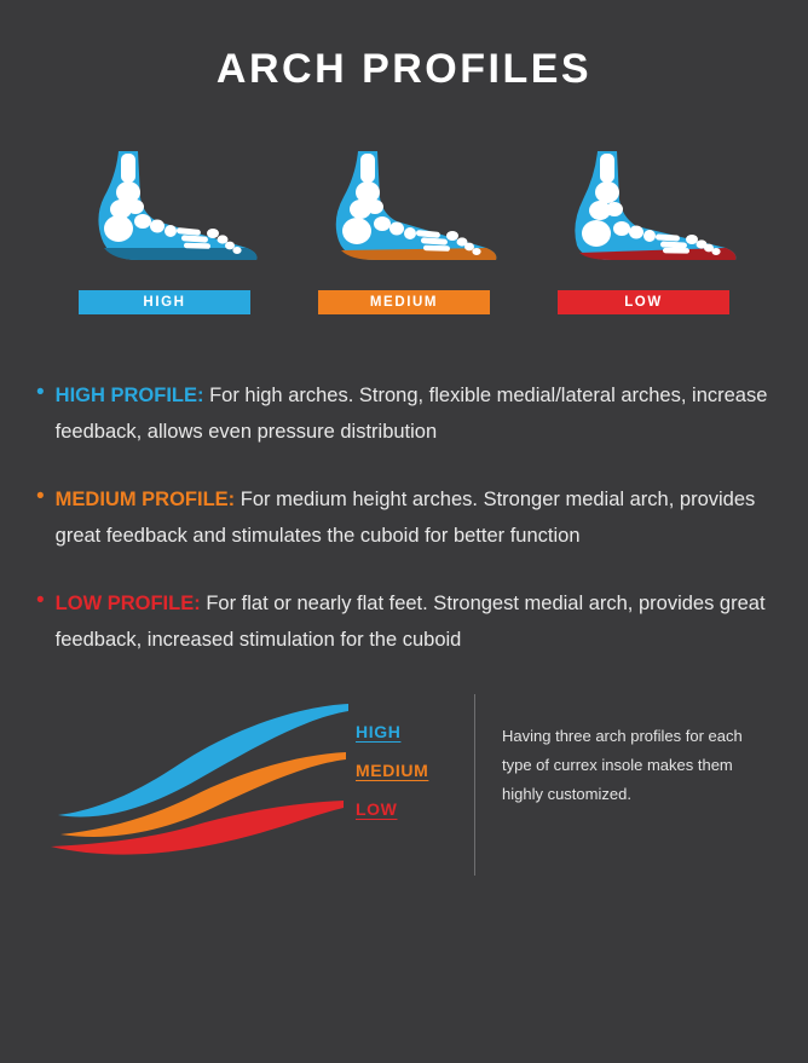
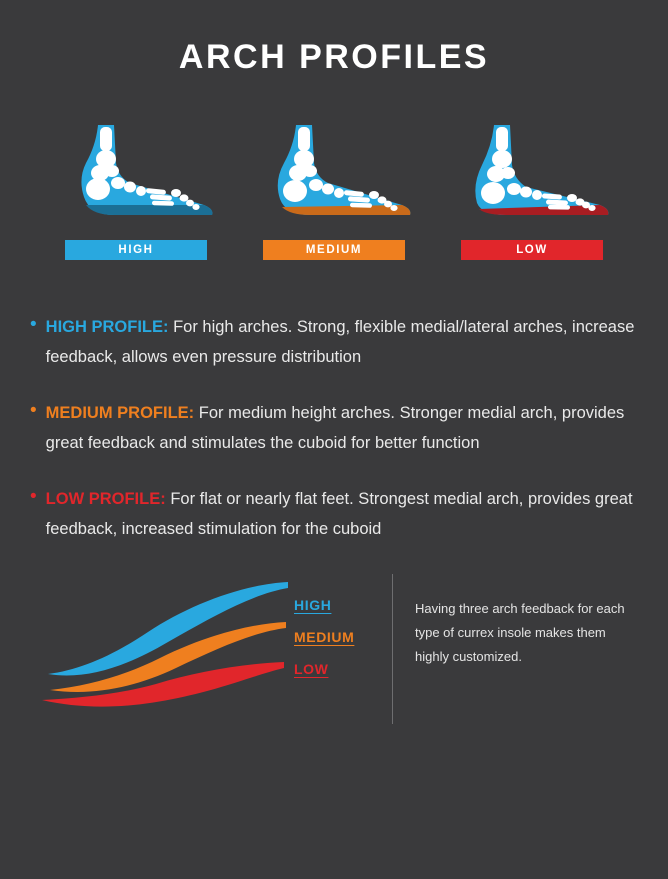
  ARCH PROFILES
  HIGH
  MEDIUM
  LOW
  •
  HIGH PROFILE: For high arches. Strong, flexible medial/lateral arches, increase feedback, allows even pressure distribution
  •
  MEDIUM PROFILE: For medium height arches. Stronger medial arch, provides great feedback and stimulates the cuboid for better function
  •
  LOW PROFILE: For flat or nearly flat feet. Strongest medial arch, provides great feedback, increased stimulation for the cuboid
  HIGH
  MEDIUM
  LOW
- Having three arch profiles for each type of currex insole makes them highly customized.
+ Having three arch feedback for each type of currex insole makes them highly customized.
